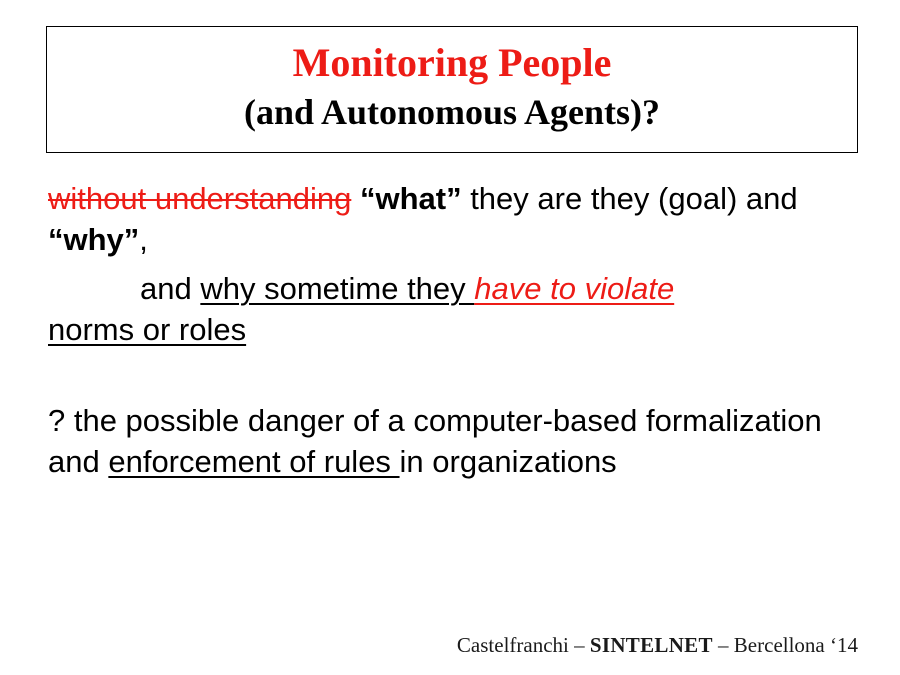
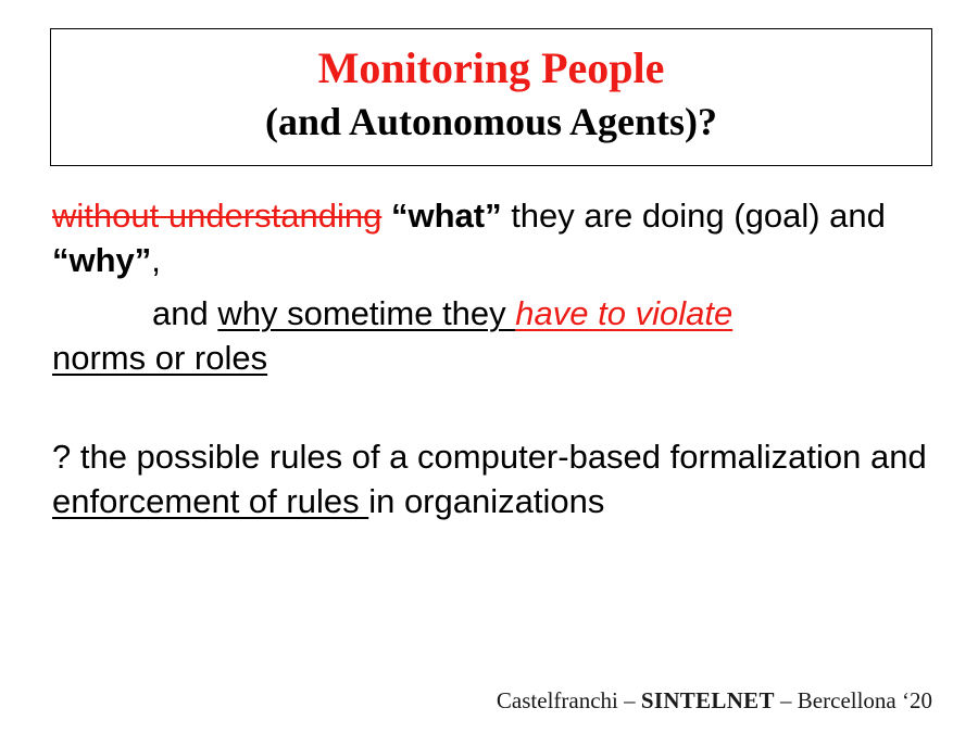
  Monitoring People
  (and Autonomous Agents)?
- without understanding “what” they are they (goal) and “why”,
+ without understanding “what” they are doing (goal) and “why”,
  and why sometime they have to violate
  norms or roles
- ? the possible danger of a computer-based formalization and enforcement of rules in organizations
+ ? the possible rules of a computer-based formalization and enforcement of rules in organizations
- Castelfranchi – SINTELNET – Bercellona ‘14
+ Castelfranchi – SINTELNET – Bercellona ‘20
